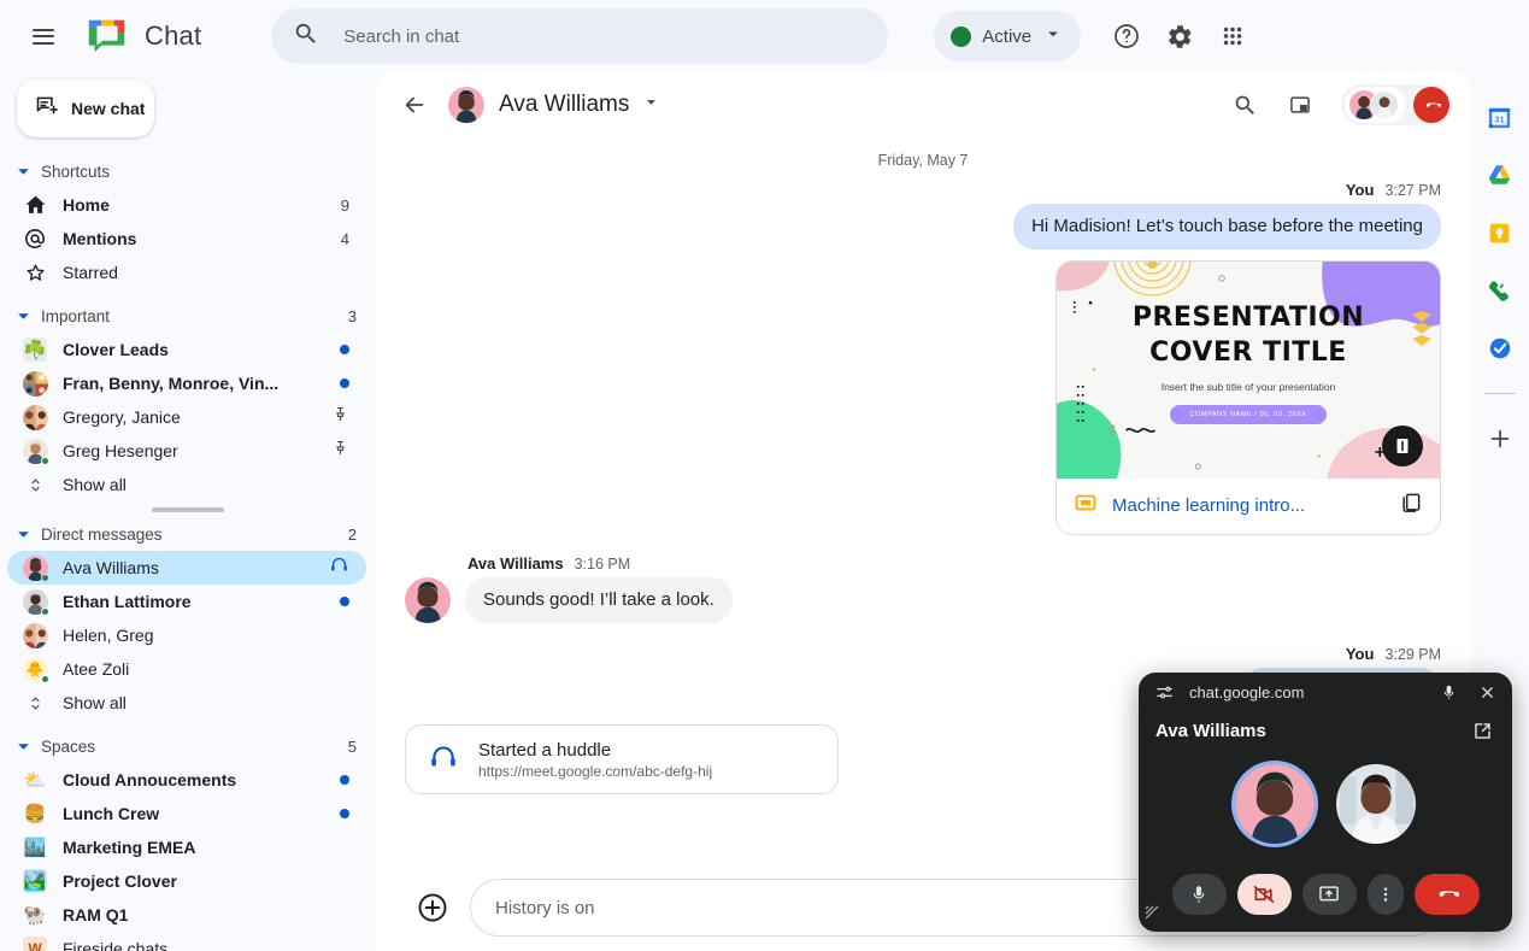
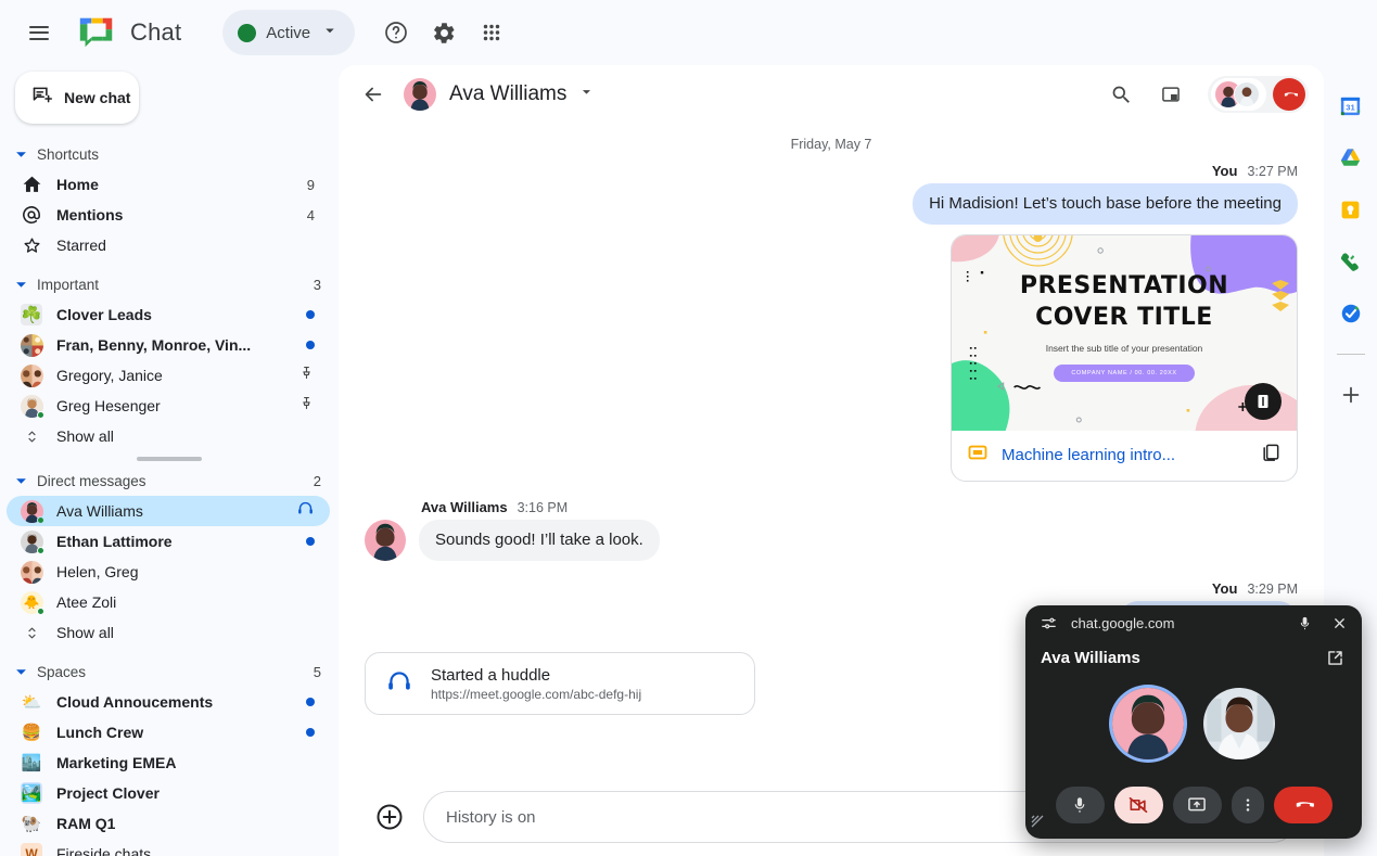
  Chat
- Search in chat
  Active
  New chat
  Shortcuts
  Home
  9
  Mentions
  4
  Starred
  Important
  3
  ☘️
  Clover Leads
  Fran, Benny, Monroe, Vin...
  Gregory, Janice
  Greg Hesenger
  Show all
  Direct messages
  2
  Ava Williams
  Ethan Lattimore
  Helen, Greg
  🐥
  Atee Zoli
  Show all
  Spaces
  5
  ⛅
  Cloud Annoucements
  🍔
  Lunch Crew
  🏙️
  Marketing EMEA
  🏞️
  Project Clover
  🐏
  RAM Q1
  W
  Fireside chats
  Ava Williams
  Friday, May 7
  You
  3:27 PM
  Hi Madision! Let’s touch base before the meeting
  PRESENTATION
  COVER TITLE
  Insert the sub title of your presentation
  Machine learning intro...
  Ava Williams
  3:16 PM
  Sounds good! I’ll take a look.
  You
  3:29 PM
  Started a huddle
  https://meet.google.com/abc-defg-hij
  History is on
  31
  chat.google.com
  Ava Williams
